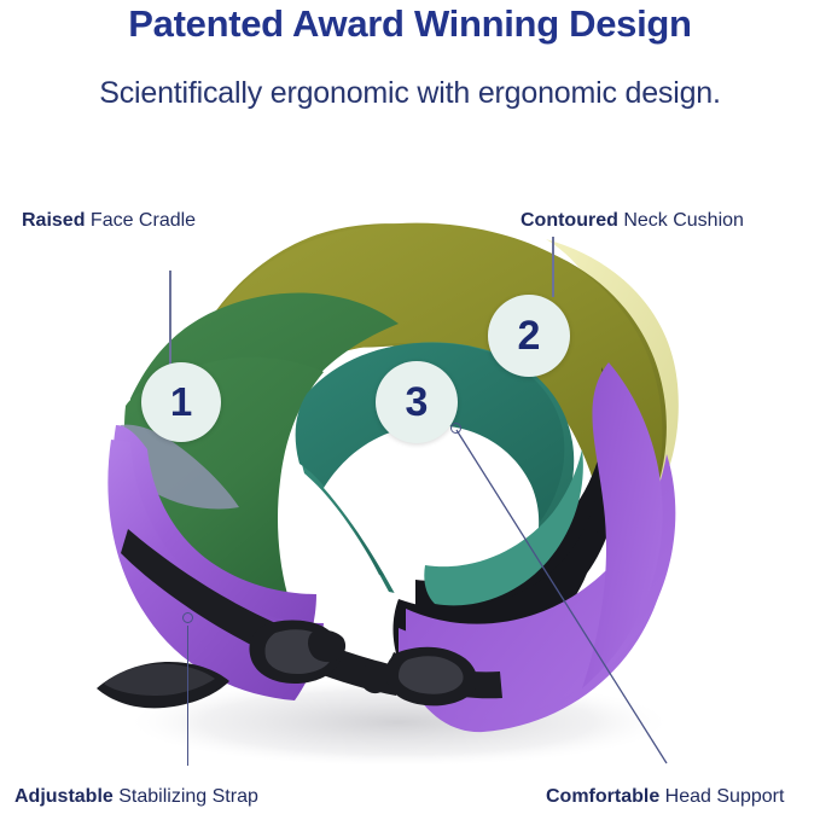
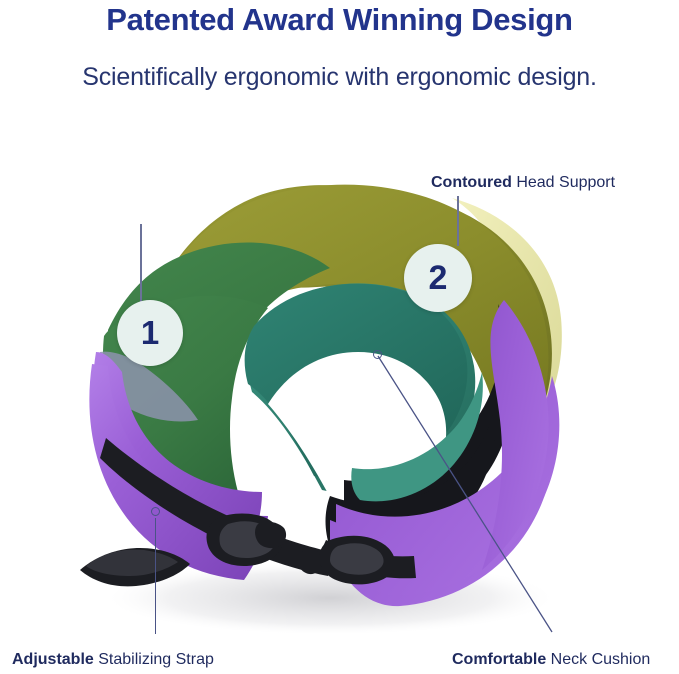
  Patented Award Winning Design
  Scientifically ergonomic with ergonomic design.
  1
  2
- 3
- Raised Face Cradle
- Contoured Neck Cushion
+ Contoured Head Support
  Adjustable Stabilizing Strap
- Comfortable Head Support
+ Comfortable Neck Cushion
